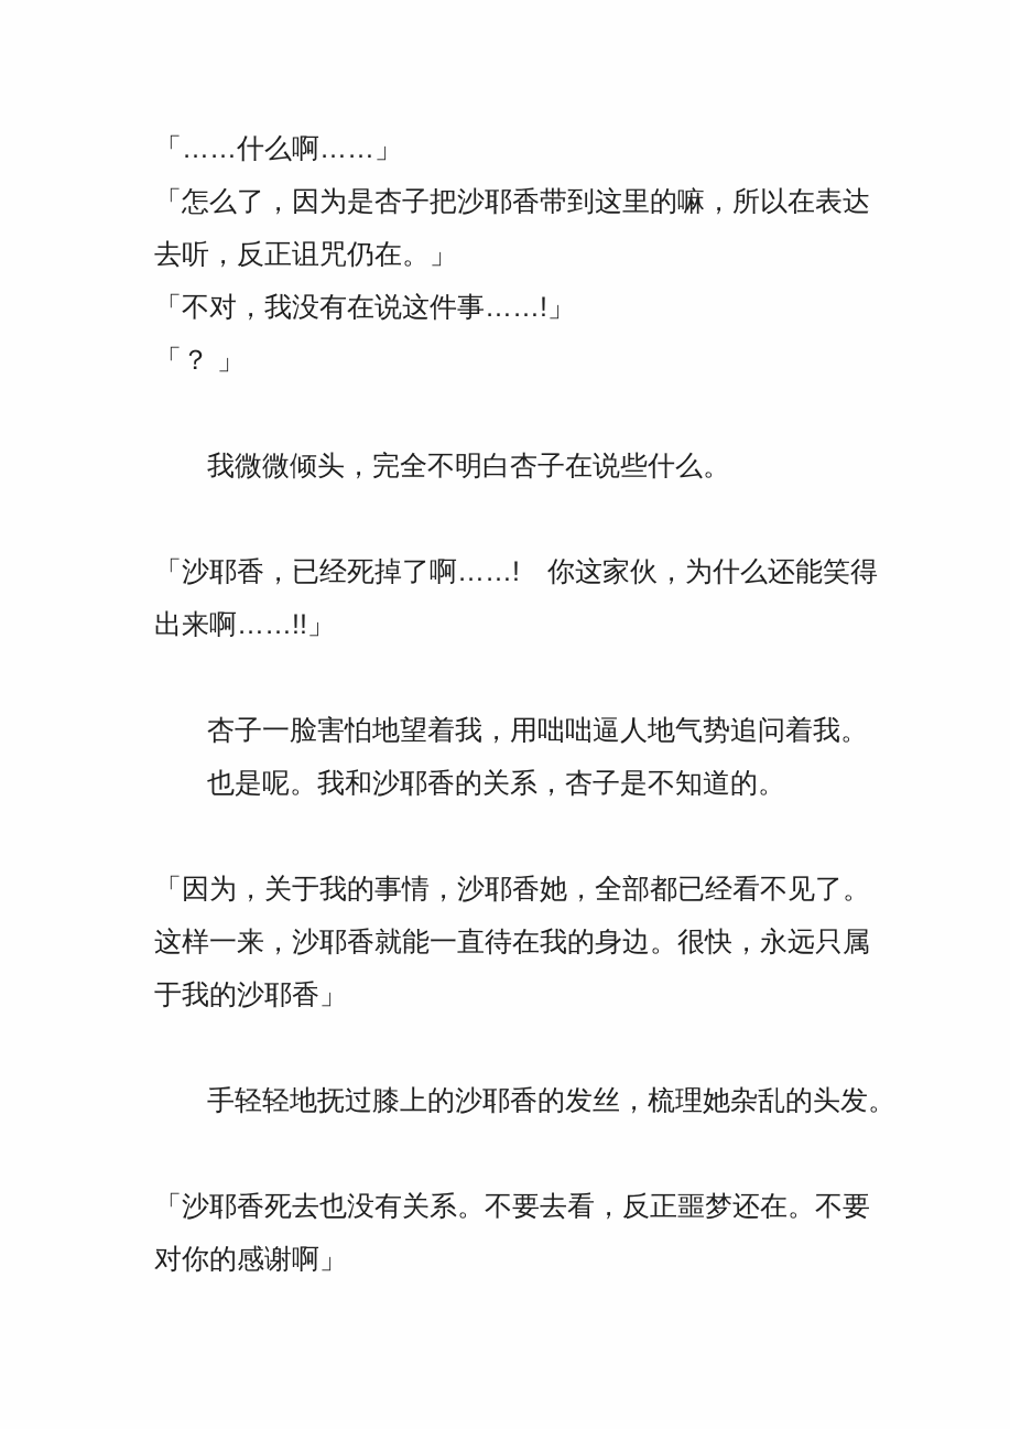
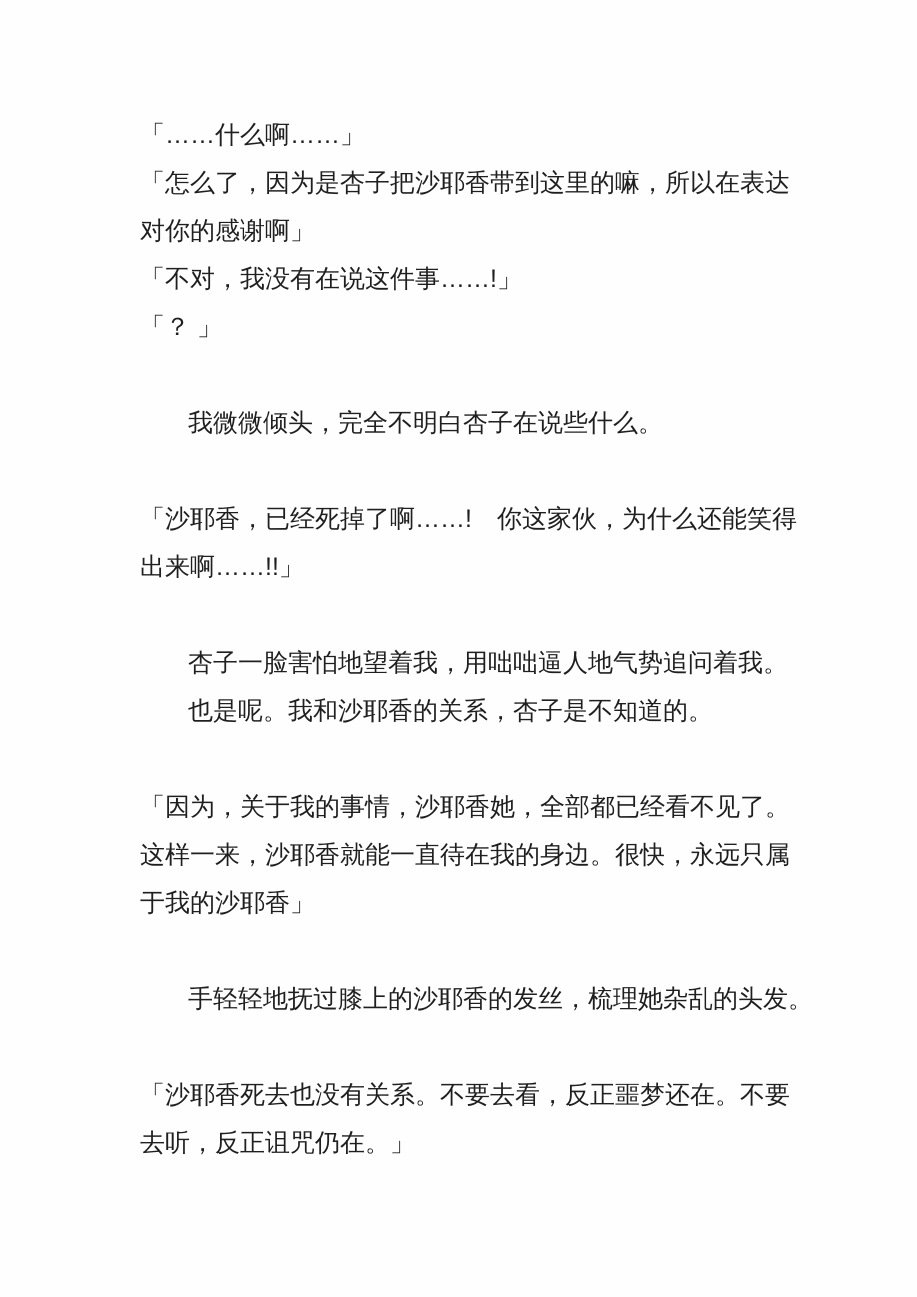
  「……什么啊……」
  「怎么了，因为是杏子把沙耶香带到这里的嘛，所以在表达
- 去听，反正诅咒仍在。」
+ 对你的感谢啊」
  「不对，我没有在说这件事……!」
  「？ 」
  我微微倾头，完全不明白杏子在说些什么。
  「沙耶香，已经死掉了啊……! 你这家伙，为什么还能笑得
  出来啊……!!」
  杏子一脸害怕地望着我，用咄咄逼人地气势追问着我。
  也是呢。我和沙耶香的关系，杏子是不知道的。
  「因为，关于我的事情，沙耶香她，全部都已经看不见了。
  这样一来，沙耶香就能一直待在我的身边。很快，永远只属
  于我的沙耶香」
  手轻轻地抚过膝上的沙耶香的发丝，梳理她杂乱的头发。
  「沙耶香死去也没有关系。不要去看，反正噩梦还在。不要
- 对你的感谢啊」
+ 去听，反正诅咒仍在。」
